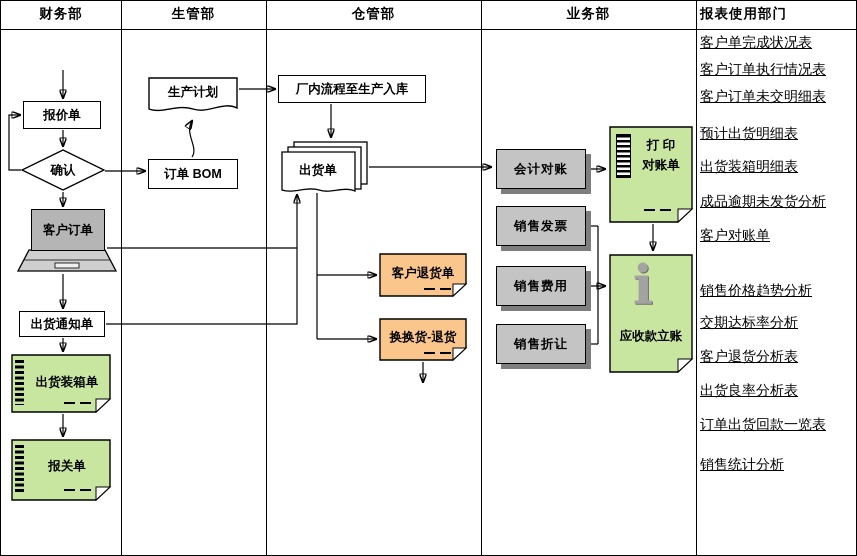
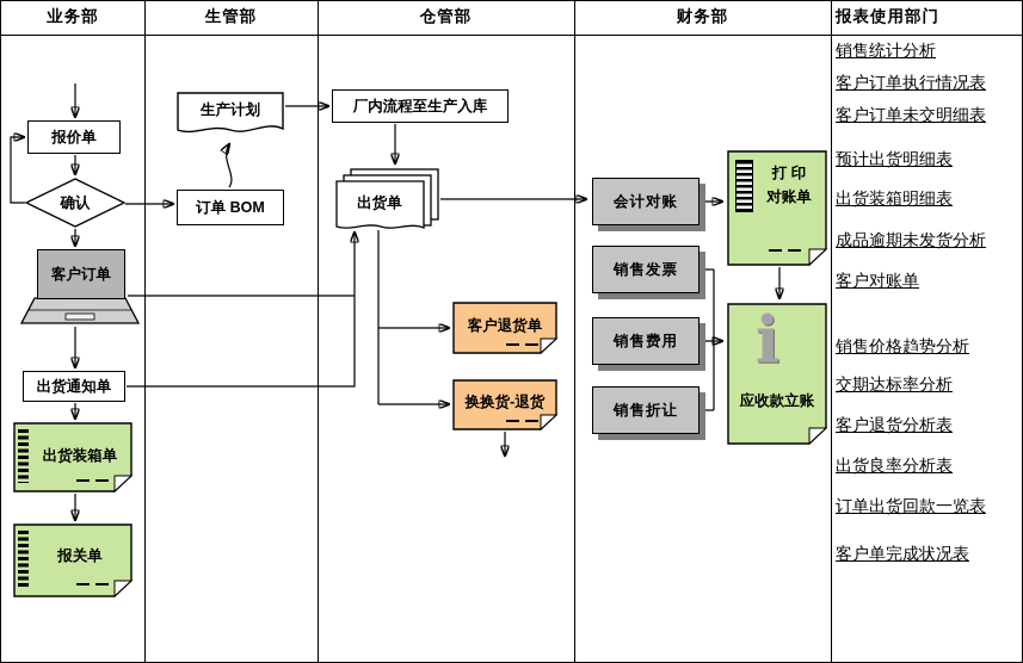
- 财务部
+ 业务部
  生管部
  仓管部
- 业务部
+ 财务部
  报表使用部门
  报价单
  确认
  客户订单
  出货通知单
  出货装箱单
  报关单
  生产计划
  订单 BOM
  厂内流程至生产入库
  出货单
  客户退货单
  换换货-退货
  会计对账
  销售发票
  销售费用
  销售折让
  打 印
  对账单
  i
  应收款立账
- 客户单完成状况表
+ 销售统计分析
  客户订单执行情况表
  客户订单未交明细表
  预计出货明细表
  出货装箱明细表
  成品逾期未发货分析
  客户对账单
  销售价格趋势分析
  交期达标率分析
  客户退货分析表
  出货良率分析表
  订单出货回款一览表
- 销售统计分析
+ 客户单完成状况表
